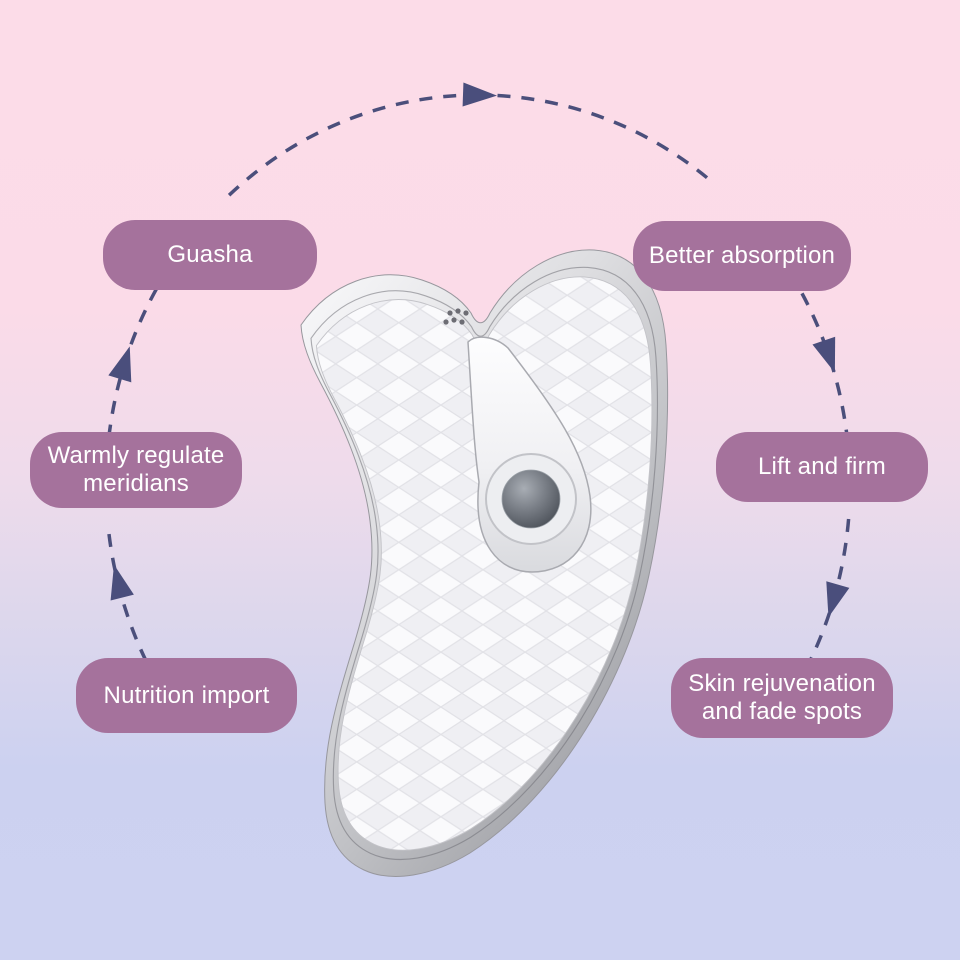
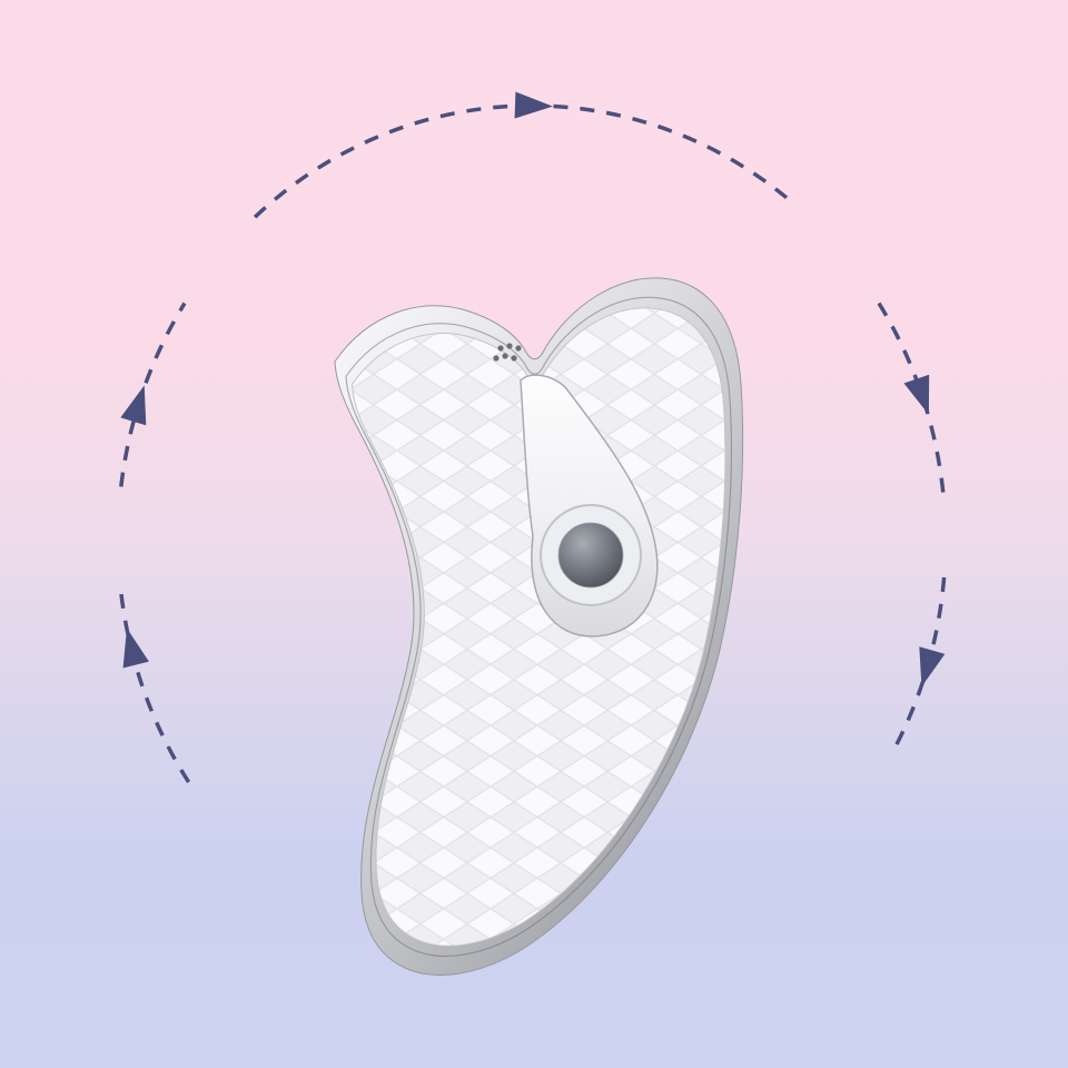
- Guasha
- Better absorption
- Warmly regulate meridians
- Lift and firm
- Nutrition import
- Skin rejuvenation and fade spots
